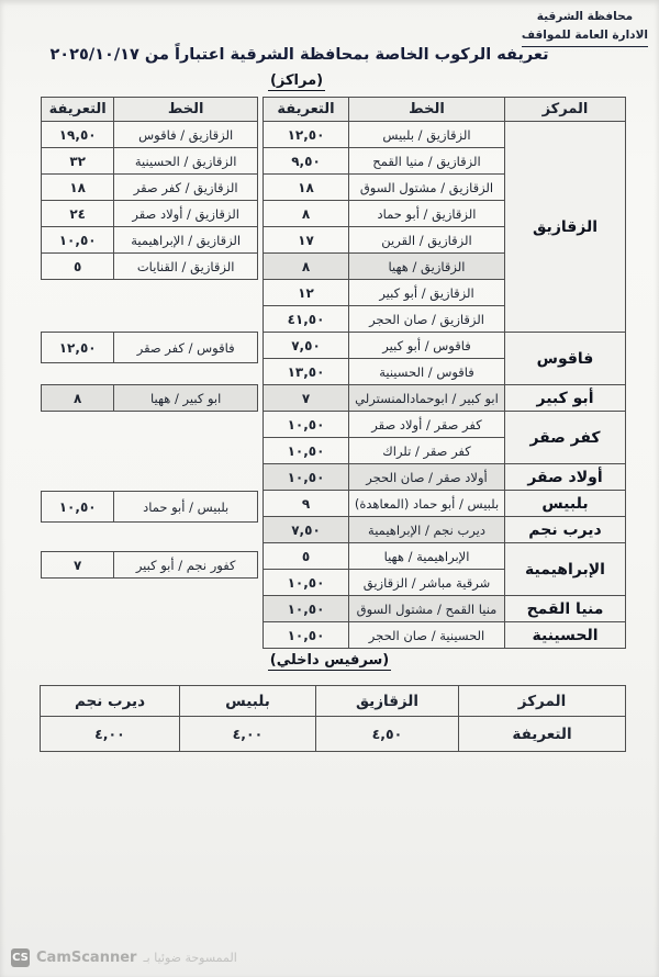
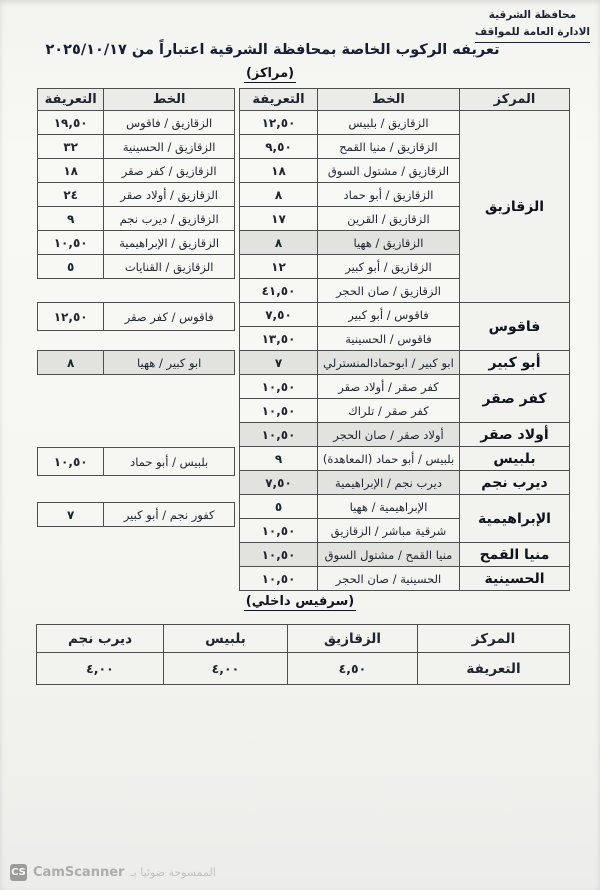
  محافظة الشرقية
  الادارة العامة للمواقف
  تعريفه الركوب الخاصة بمحافظة الشرقية اعتباراً من ٢٠٢٥/١٠/١٧
  (مراكز)
  المركز	الخط	التعريفة
  الزقازيق	الزقازيق / بلبيس	١٢,٥٠
  الزقازيق / منيا القمح	٩,٥٠
  الزقازيق / مشتول السوق	١٨
  الزقازيق / أبو حماد	٨
  الزقازيق / القرين	١٧
  الزقازيق / ههيا	٨
  الزقازيق / أبو كبير	١٢
  الزقازيق / صان الحجر	٤١,٥٠
  فاقوس	فاقوس / أبو كبير	٧,٥٠
  فاقوس / الحسينية	١٣,٥٠
  أبو كبير	ابو كبير / ابوحمادالمنسترلي	٧
  كفر صقر	كفر صقر / أولاد صقر	١٠,٥٠
  كفر صقر / تلراك	١٠,٥٠
  أولاد صقر	أولاد صقر / صان الحجر	١٠,٥٠
  بلبيس	بلبيس / أبو حماد (المعاهدة)	٩
  ديرب نجم	ديرب نجم / الإبراهيمية	٧,٥٠
  الإبراهيمية	الإبراهيمية / ههيا	٥
  شرقية مباشر / الزقازيق	١٠,٥٠
  منيا القمح	منيا القمح / مشتول السوق	١٠,٥٠
  الحسينية	الحسينية / صان الحجر	١٠,٥٠
  الخط	التعريفة
  الزقازيق / فاقوس	١٩,٥٠
  الزقازيق / الحسينية	٣٢
  الزقازيق / كفر صقر	١٨
  الزقازيق / أولاد صقر	٢٤
+ الزقازيق / ديرب نجم	٩
  الزقازيق / الإبراهيمية	١٠,٥٠
  الزقازيق / القنايات	٥
  فاقوس / كفر صقر	١٢,٥٠
  ابو كبير / ههيا	٨
  بلبيس / أبو حماد	١٠,٥٠
  كفور نجم / أبو كبير	٧
  (سرفيس داخلي)
  المركز	الزقازيق	بلبيس	ديرب نجم
  التعريفة	٤,٥٠	٤,٠٠	٤,٠٠
  CS
  CamScanner
  الممسوحة ضوئيا بـ
